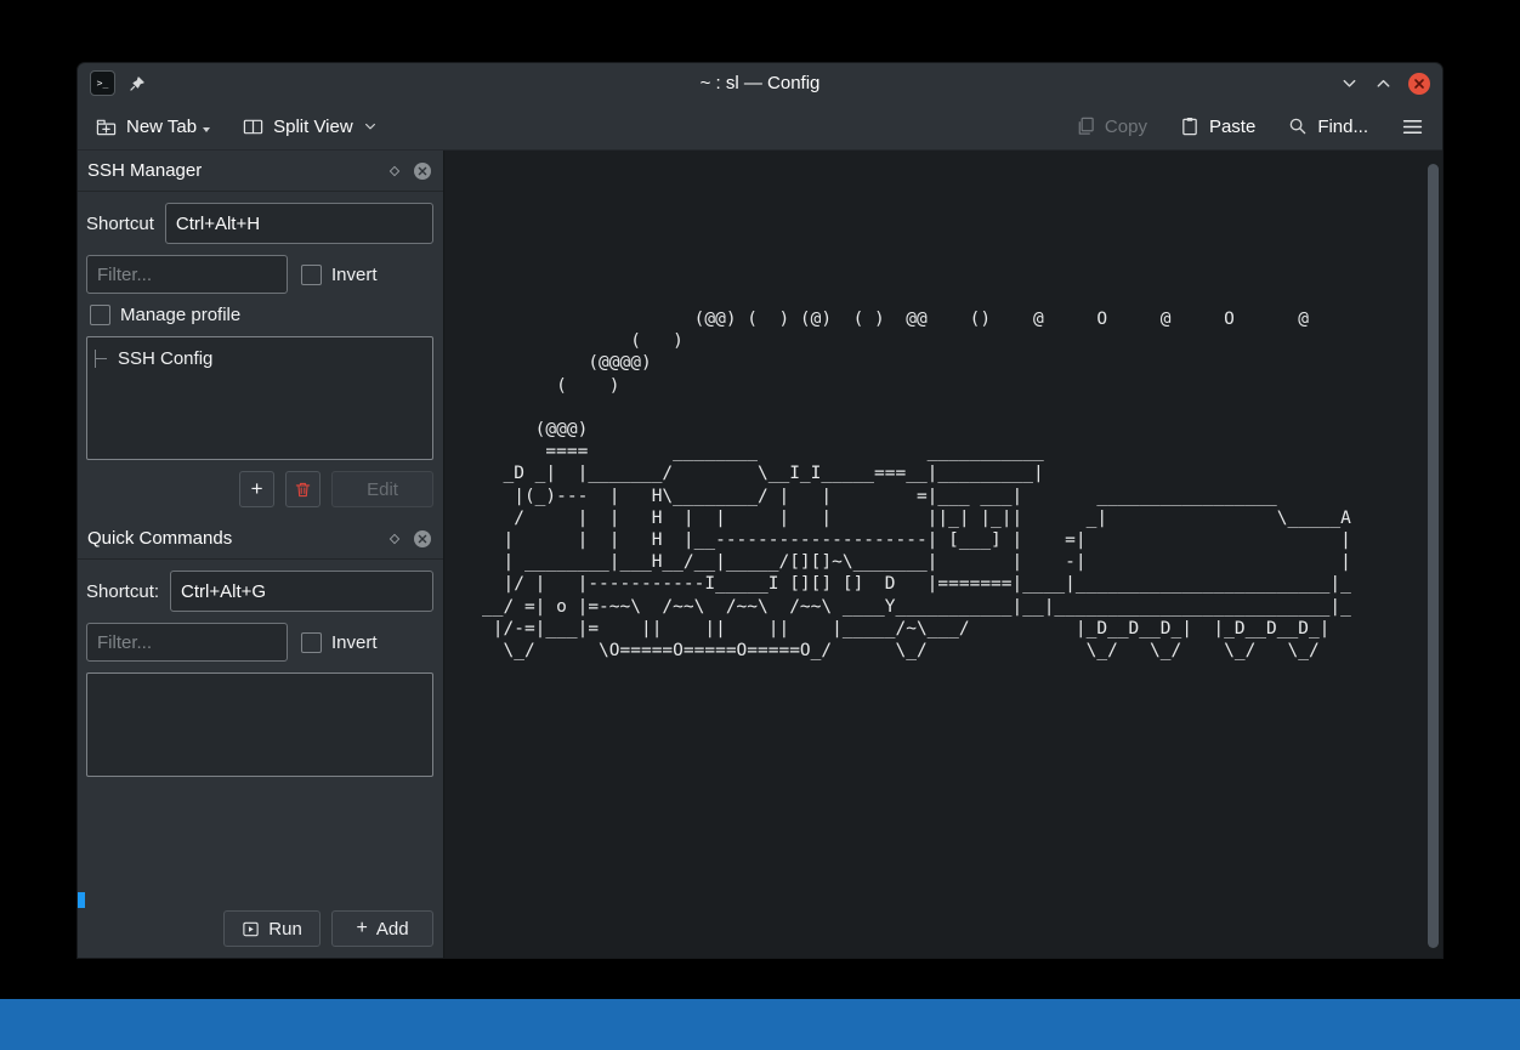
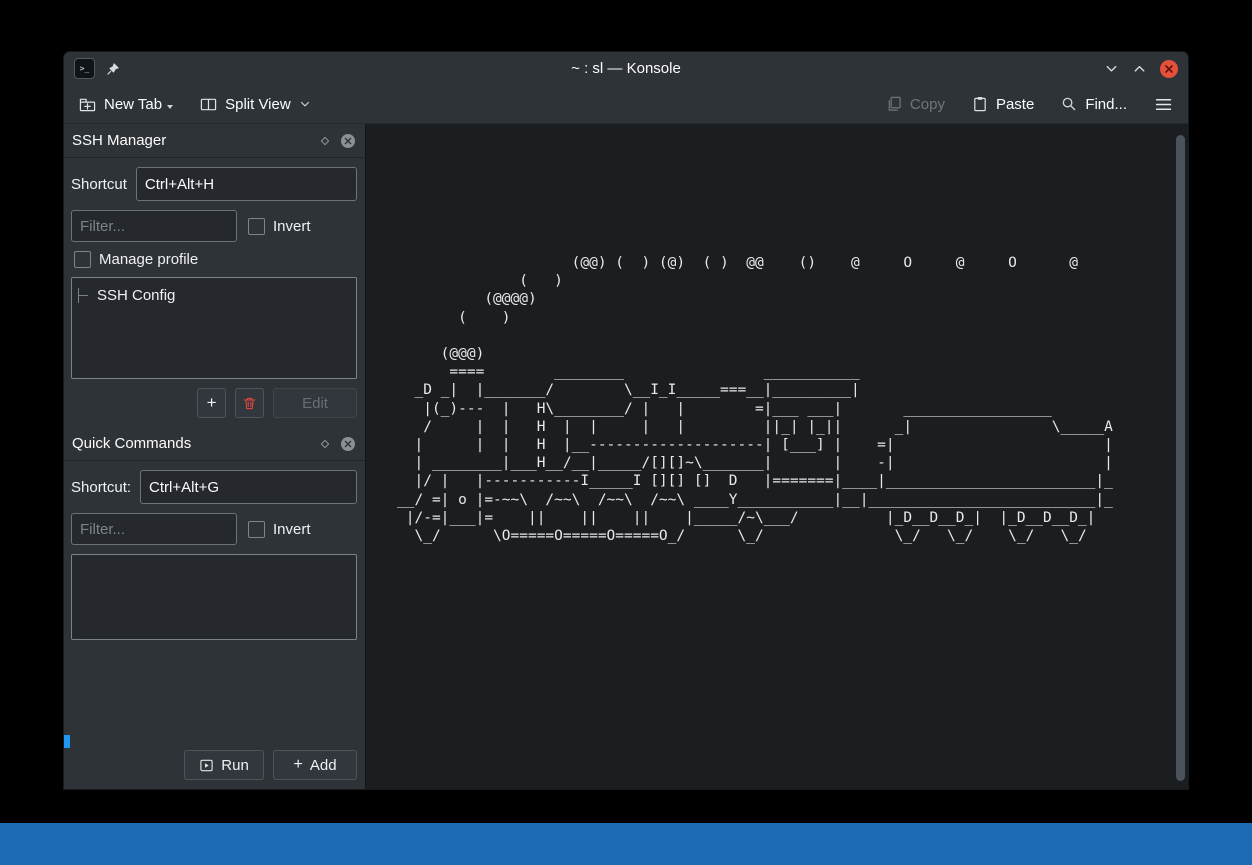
  >_
- ~ : sl — Config
+ ~ : sl — Konsole
  New Tab
  Split View
  Copy
  Paste
  Find...
  SSH Manager
  Shortcut
  Ctrl+Alt+H
  Filter...
  Invert
  Manage profile
  SSH Config
  +
  Edit
  Quick Commands
  Shortcut:
  Ctrl+Alt+G
  Filter...
  Invert
  Run
  +
  Add
  (@@) ( ) (@) ( ) @@ () @ O @ O @
  ( )
  (@@@@)
  ( )
  (@@@)
  ==== ________ ___________
  _D _| |_______/ \__I_I_____===__|_________|
  |(_)--- | H\________/ | | =|___ ___| _________________
  / | | H | | | | ||_| |_|| _| \_____A
  | | | H |__--------------------| [___] | =| |
  | ________|___H__/__|_____/[][]~\_______| | -| |
  |/ | |-----------I_____I [][] [] D |=======|____|________________________|_
  __/ =| o |=-~~\ /~~\ /~~\ /~~\ ____Y___________|__|__________________________|_
  |/-=|___|= || || || |_____/~\___/ |_D__D__D_| |_D__D__D_|
  \_/ \O=====O=====O=====O_/ \_/ \_/ \_/ \_/ \_/
